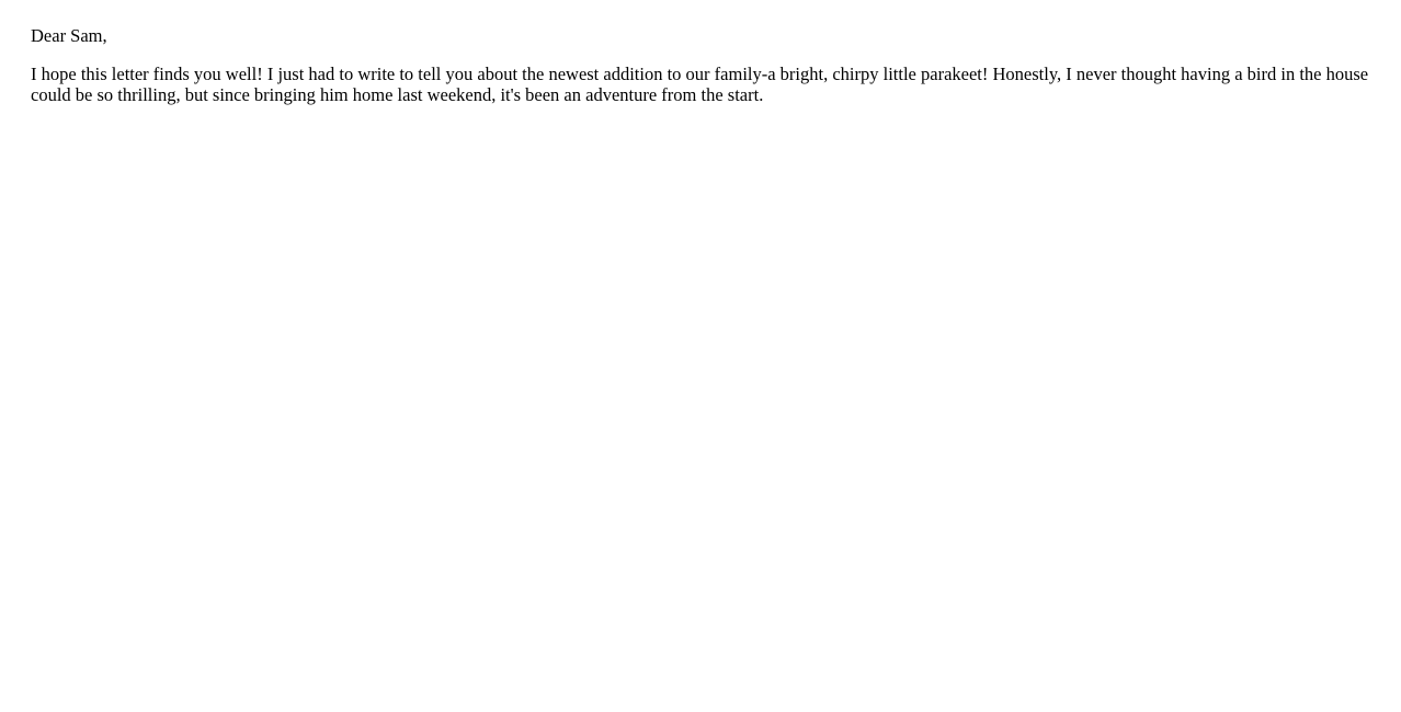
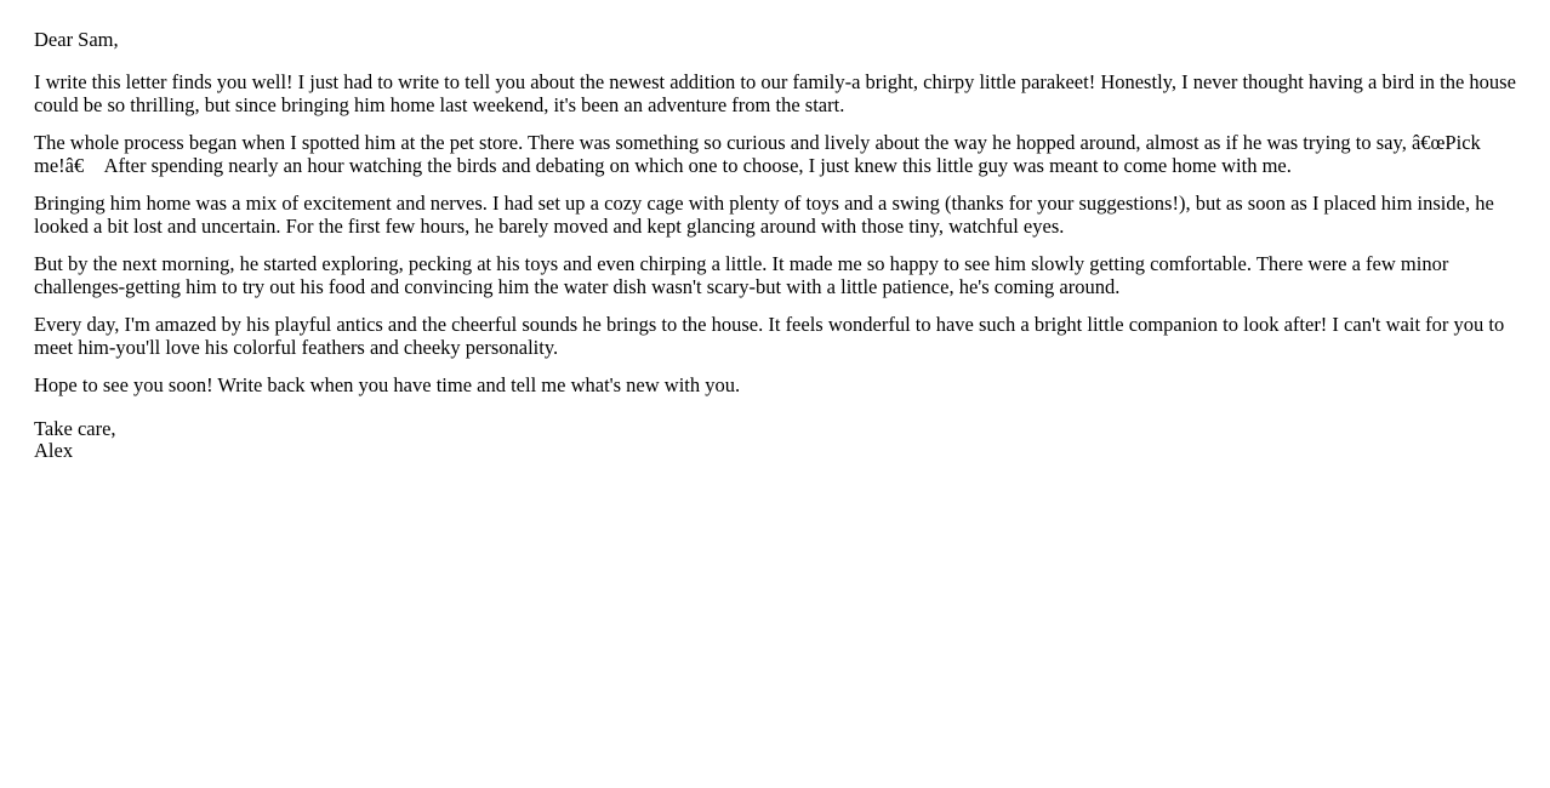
  Dear Sam,
- I hope this letter finds you well! I just had to write to tell you about the newest addition to our family-a bright, chirpy little parakeet! Honestly, I never thought having a bird in the house could be so thrilling, but since bringing him home last weekend, it's been an adventure from the start.
+ I write this letter finds you well! I just had to write to tell you about the newest addition to our family-a bright, chirpy little parakeet! Honestly, I never thought having a bird in the house could be so thrilling, but since bringing him home last weekend, it's been an adventure from the start.
+ The whole process began when I spotted him at the pet store. There was something so curious and lively about the way he hopped around, almost as if he was trying to say, â€œPick me!â€ After spending nearly an hour watching the birds and debating on which one to choose, I just knew this little guy was meant to come home with me.
+ Bringing him home was a mix of excitement and nerves. I had set up a cozy cage with plenty of toys and a swing (thanks for your suggestions!), but as soon as I placed him inside, he looked a bit lost and uncertain. For the first few hours, he barely moved and kept glancing around with those tiny, watchful eyes.
+ But by the next morning, he started exploring, pecking at his toys and even chirping a little. It made me so happy to see him slowly getting comfortable. There were a few minor challenges-getting him to try out his food and convincing him the water dish wasn't scary-but with a little patience, he's coming around.
+ Every day, I'm amazed by his playful antics and the cheerful sounds he brings to the house. It feels wonderful to have such a bright little companion to look after! I can't wait for you to meet him-you'll love his colorful feathers and cheeky personality.
+ Hope to see you soon! Write back when you have time and tell me what's new with you.
+ Take care,
+ Alex
